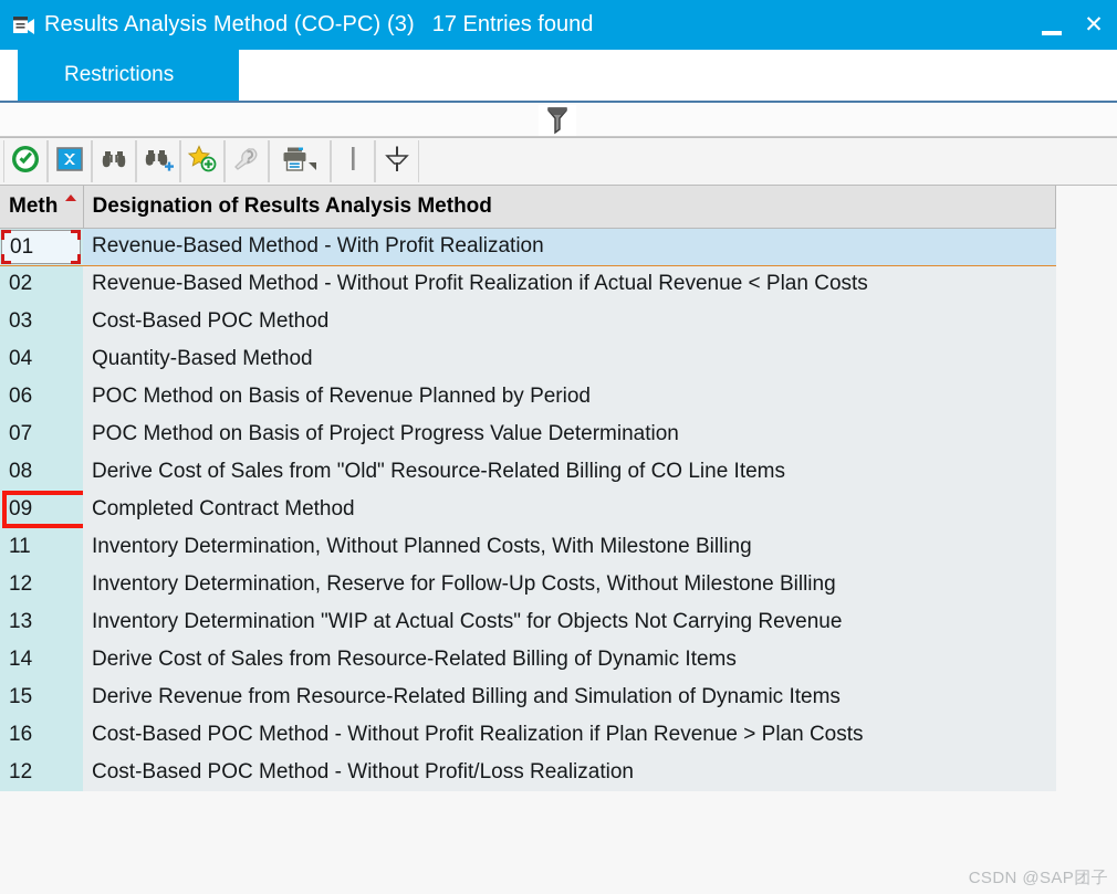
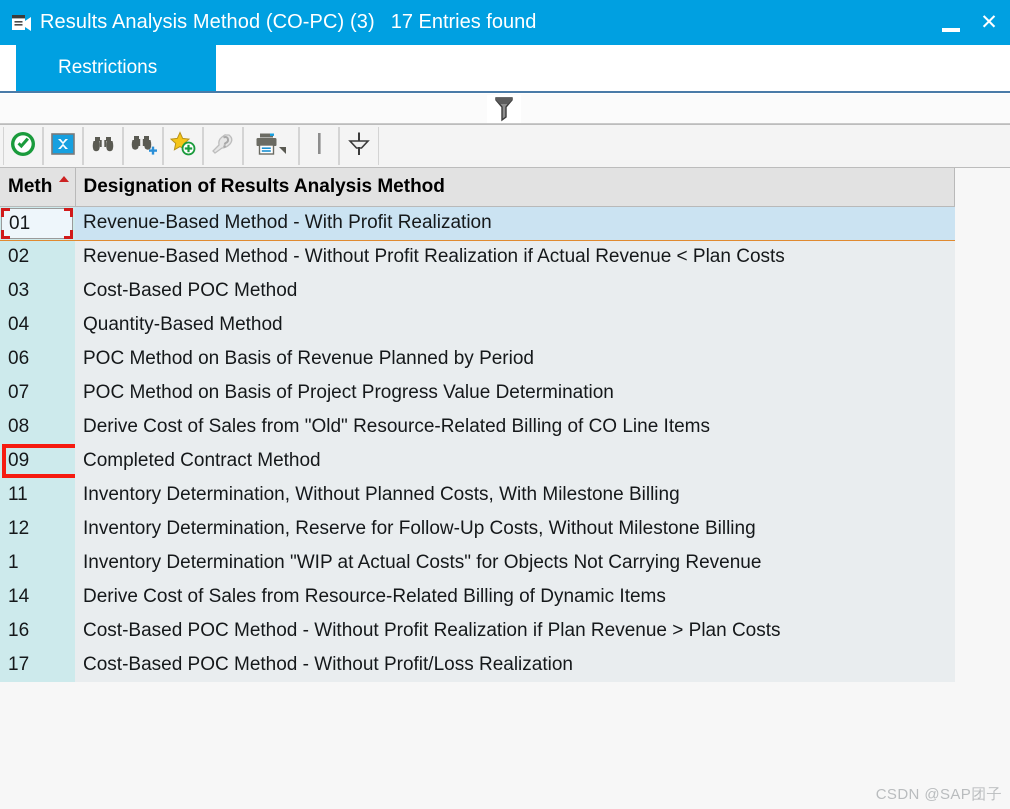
  Results Analysis Method (CO-PC) (3)
  17 Entries found
  ✕
  Restrictions
  Meth	Designation of Results Analysis Method
  01	Revenue-Based Method - With Profit Realization
  02	Revenue-Based Method - Without Profit Realization if Actual Revenue < Plan Costs
  03	Cost-Based POC Method
  04	Quantity-Based Method
  06	POC Method on Basis of Revenue Planned by Period
  07	POC Method on Basis of Project Progress Value Determination
  08	Derive Cost of Sales from "Old" Resource-Related Billing of CO Line Items
  09	Completed Contract Method
  11	Inventory Determination, Without Planned Costs, With Milestone Billing
  12	Inventory Determination, Reserve for Follow-Up Costs, Without Milestone Billing
- 13	Inventory Determination "WIP at Actual Costs" for Objects Not Carrying Revenue
+ 1	Inventory Determination "WIP at Actual Costs" for Objects Not Carrying Revenue
  14	Derive Cost of Sales from Resource-Related Billing of Dynamic Items
- 15	Derive Revenue from Resource-Related Billing and Simulation of Dynamic Items
  16	Cost-Based POC Method - Without Profit Realization if Plan Revenue > Plan Costs
- 12	Cost-Based POC Method - Without Profit/Loss Realization
+ 17	Cost-Based POC Method - Without Profit/Loss Realization
  CSDN @SAP团子
